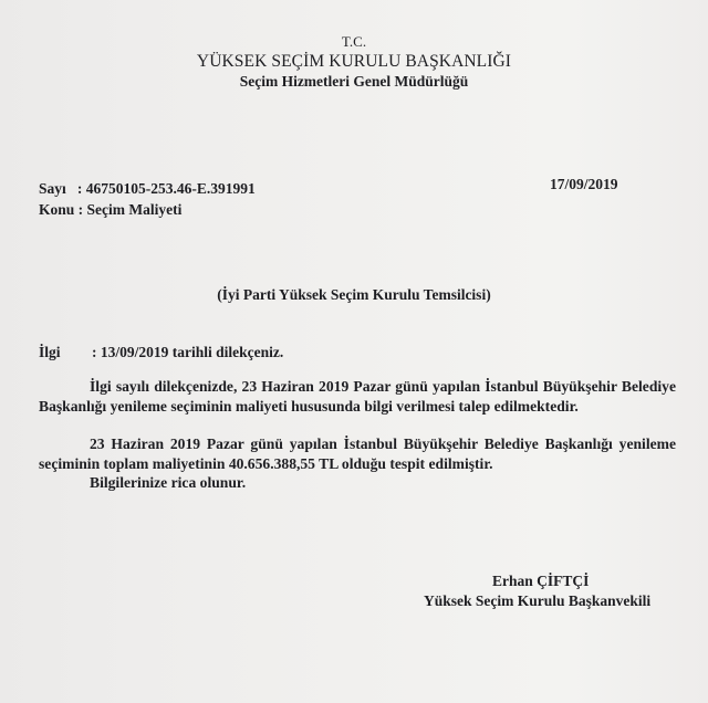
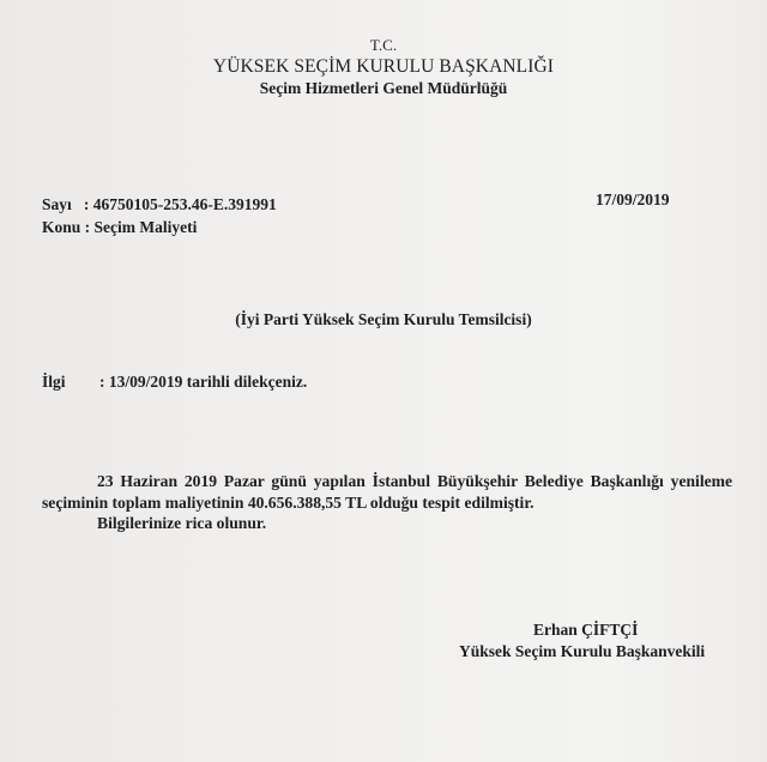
  T.C.
  YÜKSEK SEÇİM KURULU BAŞKANLIĞI
  Seçim Hizmetleri Genel Müdürlüğü
  Sayı : 46750105-253.46-E.391991
  Konu : Seçim Maliyeti
  17/09/2019
  (İyi Parti Yüksek Seçim Kurulu Temsilcisi)
  İlgi : 13/09/2019 tarihli dilekçeniz.
- İlgi sayılı dilekçenizde, 23 Haziran 2019 Pazar günü yapılan İstanbul Büyükşehir Belediye Başkanlığı yenileme seçiminin maliyeti hususunda bilgi verilmesi talep edilmektedir.
  23 Haziran 2019 Pazar günü yapılan İstanbul Büyükşehir Belediye Başkanlığı yenileme seçiminin toplam maliyetinin 40.656.388,55 TL olduğu tespit edilmiştir.
  Bilgilerinize rica olunur.
  Erhan ÇİFTÇİ
  Yüksek Seçim Kurulu Başkanvekili
